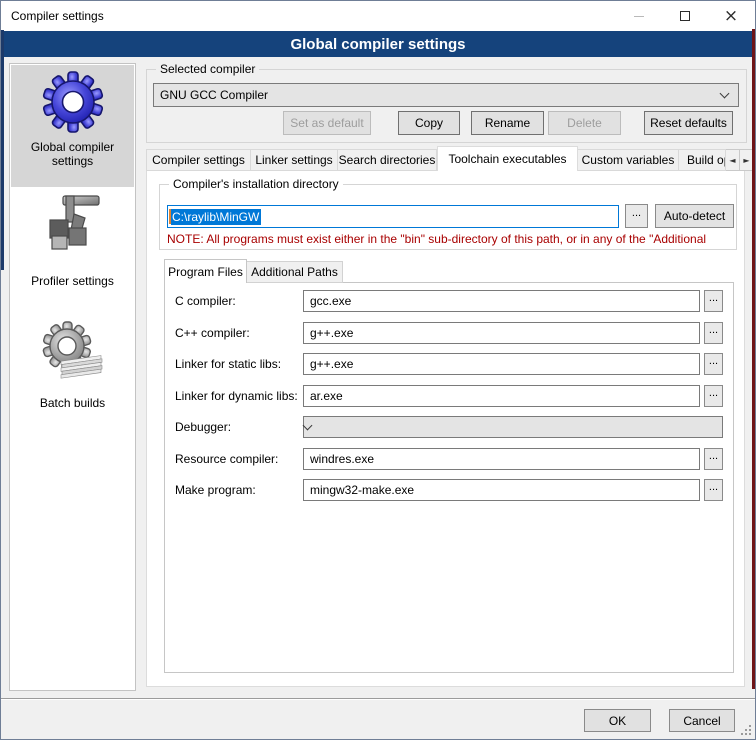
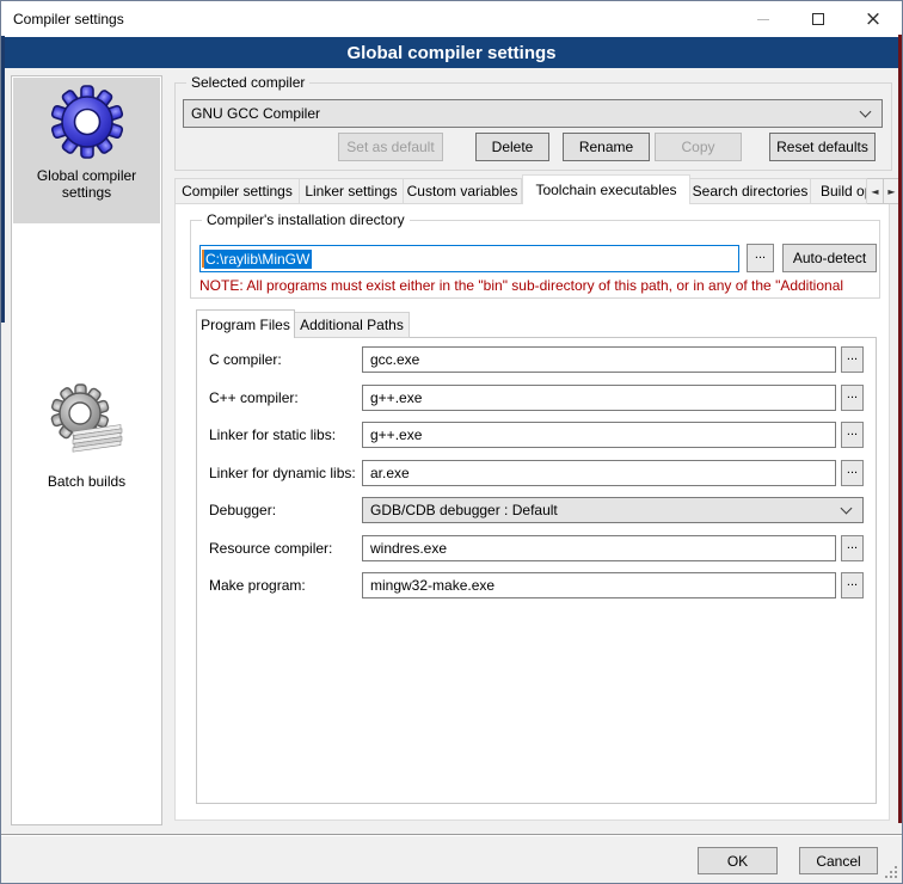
  Compiler settings
  ×
  Global compiler settings
  Global compiler settings
- Profiler settings
  Batch builds
  Selected compiler
  GNU GCC Compiler
  Set as default
- Copy
+ Delete
  Rename
- Delete
+ Copy
  Reset defaults
  Compiler settings
  Linker settings
- Search directories
+ Custom variables
  Toolchain executables
- Custom variables
+ Search directories
  ◄
  ►
  Compiler's installation directory
  C:\raylib\MinGW
  ...
  Auto-detect
  NOTE: All programs must exist either in the "bin" sub-directory of this path, or in any of the "Additional
  Program Files
  Additional Paths
  C compiler:
  gcc.exe
  ...
  C++ compiler:
  g++.exe
  ...
  Linker for static libs:
  g++.exe
  ...
  Linker for dynamic libs:
  ar.exe
  ...
  Debugger:
+ GDB/CDB debugger : Default
  Resource compiler:
  windres.exe
  ...
  Make program:
  mingw32-make.exe
  ...
  OK
  Cancel
